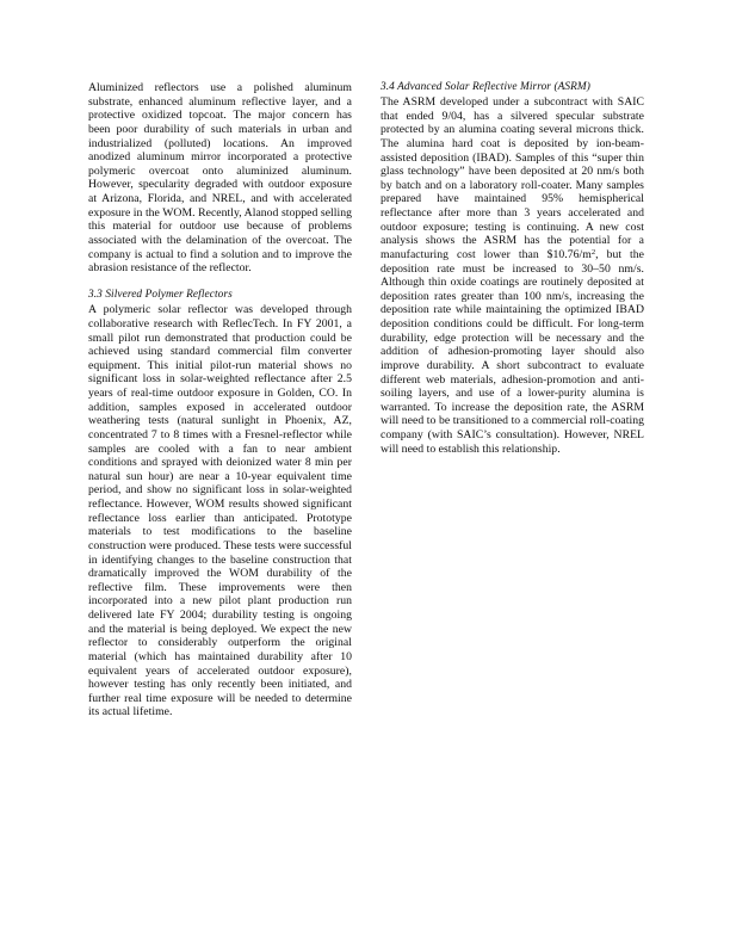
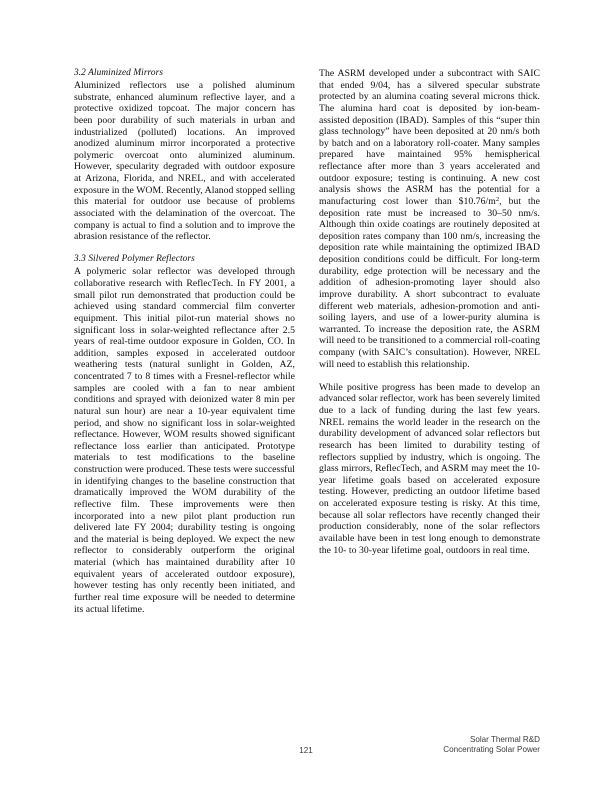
+ 3.2 Aluminized Mirrors
  Aluminized reflectors use a polished aluminum substrate, enhanced aluminum reflective layer, and a protective oxidized topcoat. The major concern has been poor durability of such materials in urban and industrialized (polluted) locations. An improved anodized aluminum mirror incorporated a protective polymeric overcoat onto aluminized aluminum. However, specularity degraded with outdoor exposure at Arizona, Florida, and NREL, and with accelerated exposure in the WOM. Recently, Alanod stopped selling this material for outdoor use because of problems associated with the delamination of the overcoat. The company is actual to find a solution and to improve the abrasion resistance of the reflector.
  3.3 Silvered Polymer Reflectors
- A polymeric solar reflector was developed through collaborative research with ReflecTech. In FY 2001, a small pilot run demonstrated that production could be achieved using standard commercial film converter equipment. This initial pilot-run material shows no significant loss in solar-weighted reflectance after 2.5 years of real-time outdoor exposure in Golden, CO. In addition, samples exposed in accelerated outdoor weathering tests (natural sunlight in Phoenix, AZ, concentrated 7 to 8 times with a Fresnel-reflector while samples are cooled with a fan to near ambient conditions and sprayed with deionized water 8 min per natural sun hour) are near a 10-year equivalent time period, and show no significant loss in solar-weighted reflectance. However, WOM results showed significant reflectance loss earlier than anticipated. Prototype materials to test modifications to the baseline construction were produced. These tests were successful in identifying changes to the baseline construction that dramatically improved the WOM durability of the reflective film. These improvements were then incorporated into a new pilot plant production run delivered late FY 2004; durability testing is ongoing and the material is being deployed. We expect the new reflector to considerably outperform the original material (which has maintained durability after 10 equivalent years of accelerated outdoor exposure), however testing has only recently been initiated, and further real time exposure will be needed to determine its actual lifetime.
+ A polymeric solar reflector was developed through collaborative research with ReflecTech. In FY 2001, a small pilot run demonstrated that production could be achieved using standard commercial film converter equipment. This initial pilot-run material shows no significant loss in solar-weighted reflectance after 2.5 years of real-time outdoor exposure in Golden, CO. In addition, samples exposed in accelerated outdoor weathering tests (natural sunlight in Golden, AZ, concentrated 7 to 8 times with a Fresnel-reflector while samples are cooled with a fan to near ambient conditions and sprayed with deionized water 8 min per natural sun hour) are near a 10-year equivalent time period, and show no significant loss in solar-weighted reflectance. However, WOM results showed significant reflectance loss earlier than anticipated. Prototype materials to test modifications to the baseline construction were produced. These tests were successful in identifying changes to the baseline construction that dramatically improved the WOM durability of the reflective film. These improvements were then incorporated into a new pilot plant production run delivered late FY 2004; durability testing is ongoing and the material is being deployed. We expect the new reflector to considerably outperform the original material (which has maintained durability after 10 equivalent years of accelerated outdoor exposure), however testing has only recently been initiated, and further real time exposure will be needed to determine its actual lifetime.
- 3.4 Advanced Solar Reflective Mirror (ASRM)
- The ASRM developed under a subcontract with SAIC that ended 9/04, has a silvered specular substrate protected by an alumina coating several microns thick. The alumina hard coat is deposited by ion-beam-assisted deposition (IBAD). Samples of this “super thin glass technology” have been deposited at 20 nm/s both by batch and on a laboratory roll-coater. Many samples prepared have maintained 95% hemispherical reflectance after more than 3 years accelerated and outdoor exposure; testing is continuing. A new cost analysis shows the ASRM has the potential for a manufacturing cost lower than $10.76/m , but the deposition rate must be increased to 30–50 nm/s. Although thin oxide coatings are routinely deposited at deposition rates greater than 100 nm/s, increasing the deposition rate while maintaining the optimized IBAD deposition conditions could be difficult. For long-term durability, edge protection will be necessary and the addition of adhesion-promoting layer should also improve durability. A short subcontract to evaluate different web materials, adhesion-promotion and anti-soiling layers, and use of a lower-purity alumina is warranted. To increase the deposition rate, the ASRM will need to be transitioned to a commercial roll-coating company (with SAIC’s consultation). However, NREL will need to establish this relationship.
+ The ASRM developed under a subcontract with SAIC that ended 9/04, has a silvered specular substrate protected by an alumina coating several microns thick. The alumina hard coat is deposited by ion-beam-assisted deposition (IBAD). Samples of this “super thin glass technology” have been deposited at 20 nm/s both by batch and on a laboratory roll-coater. Many samples prepared have maintained 95% hemispherical reflectance after more than 3 years accelerated and outdoor exposure; testing is continuing. A new cost analysis shows the ASRM has the potential for a manufacturing cost lower than $10.76/m , but the deposition rate must be increased to 30–50 nm/s. Although thin oxide coatings are routinely deposited at deposition rates company than 100 nm/s, increasing the deposition rate while maintaining the optimized IBAD deposition conditions could be difficult. For long-term durability, edge protection will be necessary and the addition of adhesion-promoting layer should also improve durability. A short subcontract to evaluate different web materials, adhesion-promotion and anti-soiling layers, and use of a lower-purity alumina is warranted. To increase the deposition rate, the ASRM will need to be transitioned to a commercial roll-coating company (with SAIC’s consultation). However, NREL will need to establish this relationship.
+ While positive progress has been made to develop an advanced solar reflector, work has been severely limited due to a lack of funding during the last few years. NREL remains the world leader in the research on the durability development of advanced solar reflectors but research has been limited to durability testing of reflectors supplied by industry, which is ongoing. The glass mirrors, ReflecTech, and ASRM may meet the 10-year lifetime goals based on accelerated exposure testing. However, predicting an outdoor lifetime based on accelerated exposure testing is risky. At this time, because all solar reflectors have recently changed their production considerably, none of the solar reflectors available have been in test long enough to demonstrate the 10- to 30-year lifetime goal, outdoors in real time.
+ 121
+ Solar Thermal R&D
+ Concentrating Solar Power
